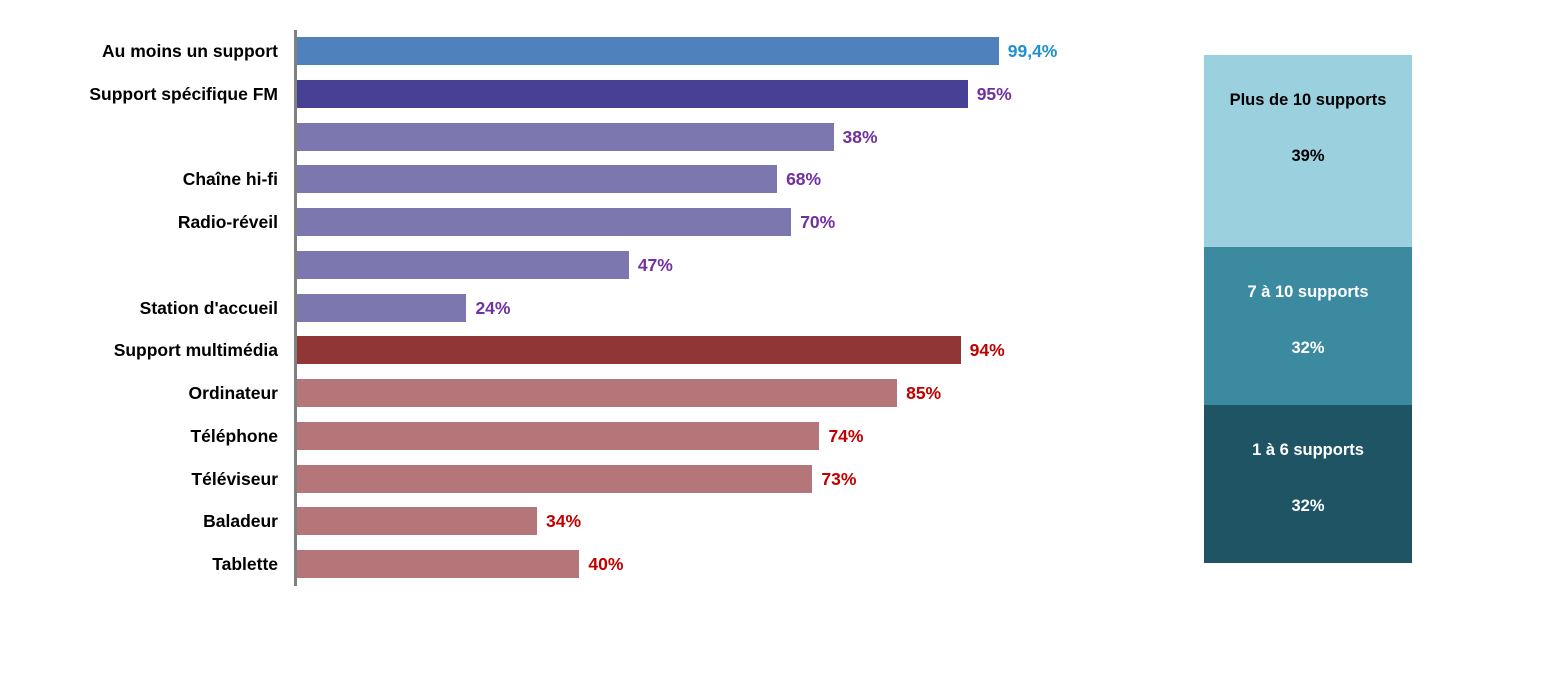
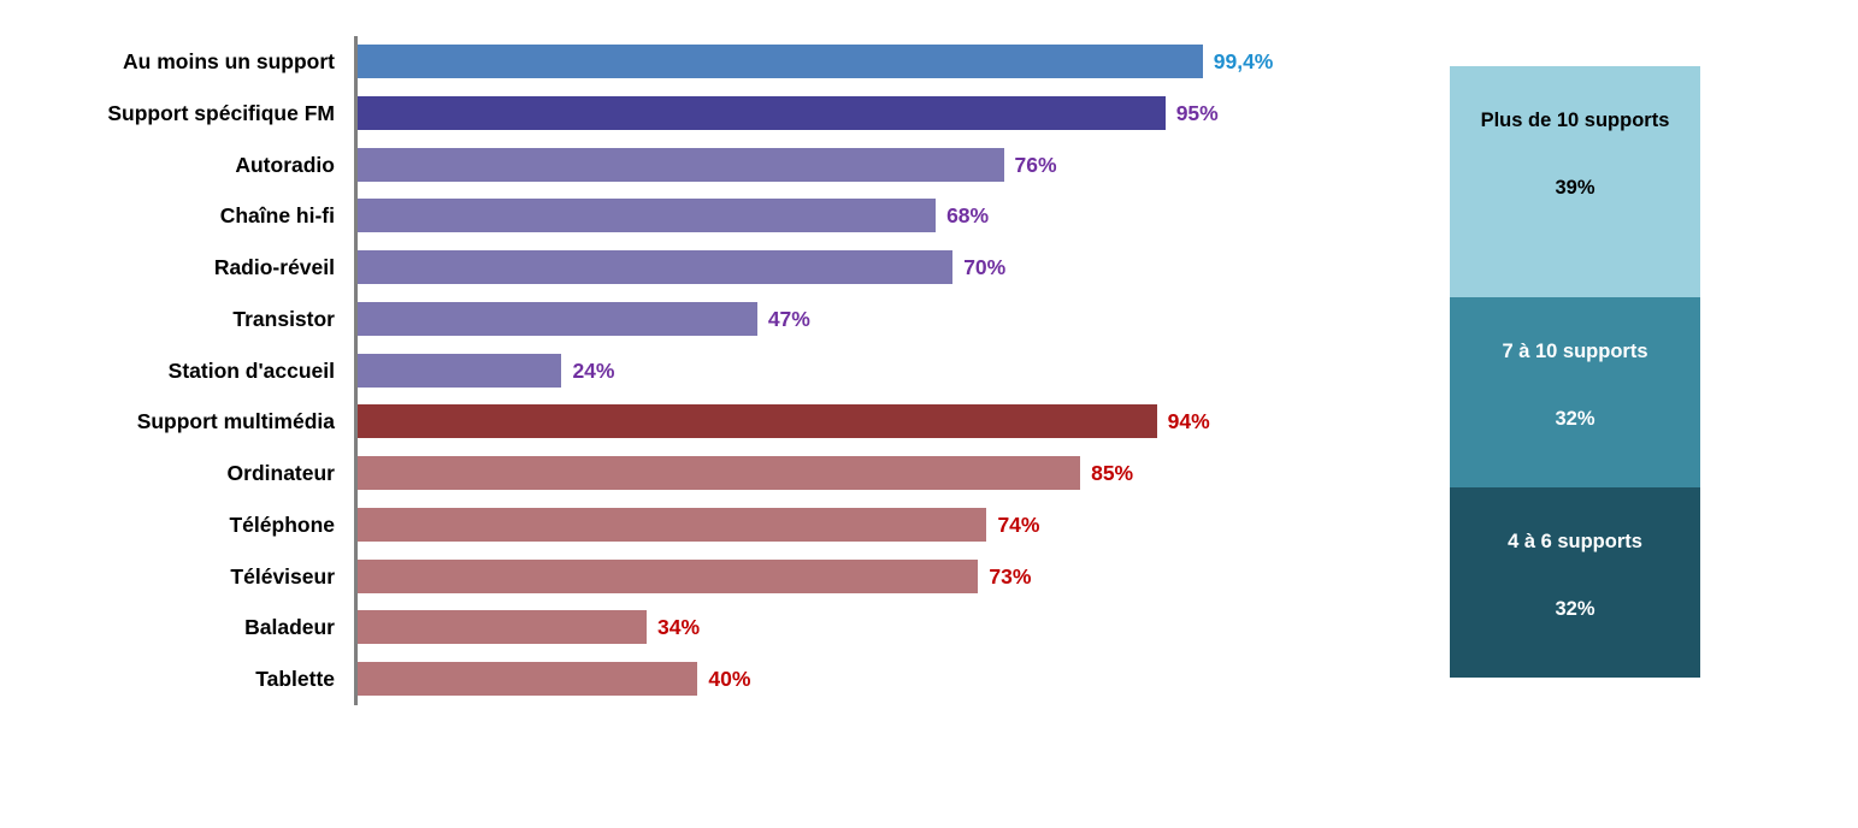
  Au moins un support
  99,4%
  Support spécifique FM
  95%
+ Autoradio
- 38%
+ 76%
  Chaîne hi-fi
  68%
  Radio-réveil
  70%
+ Transistor
  47%
  Station d'accueil
  24%
  Support multimédia
  94%
  Ordinateur
  85%
  Téléphone
  74%
  Téléviseur
  73%
  Baladeur
  34%
  Tablette
  40%
  Plus de 10 supports
  39%
  7 à 10 supports
  32%
- 1 à 6 supports
+ 4 à 6 supports
  32%
